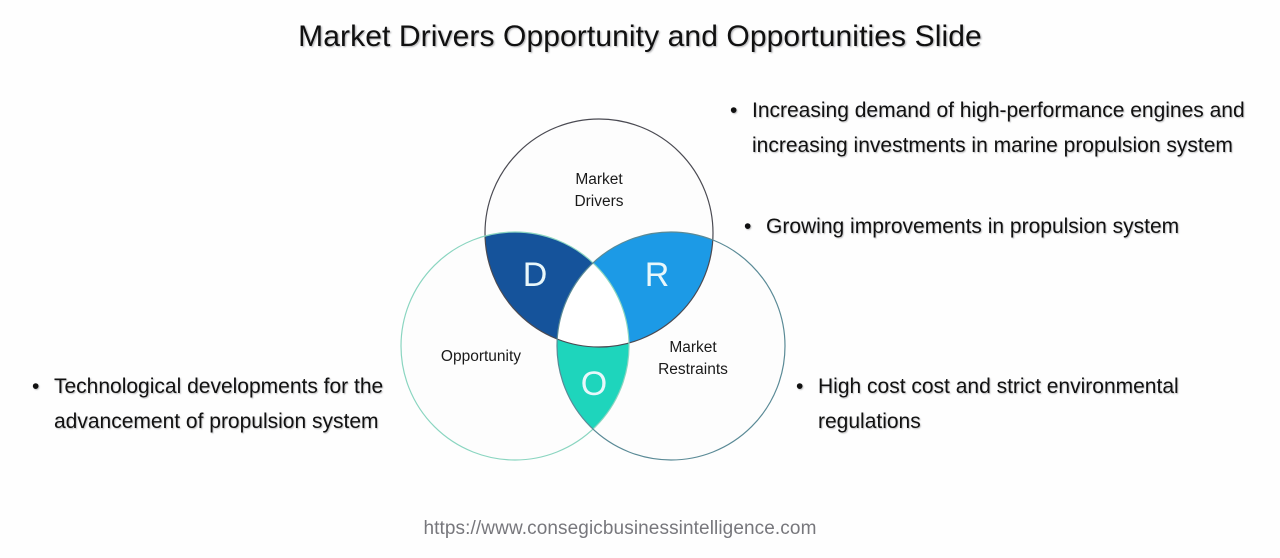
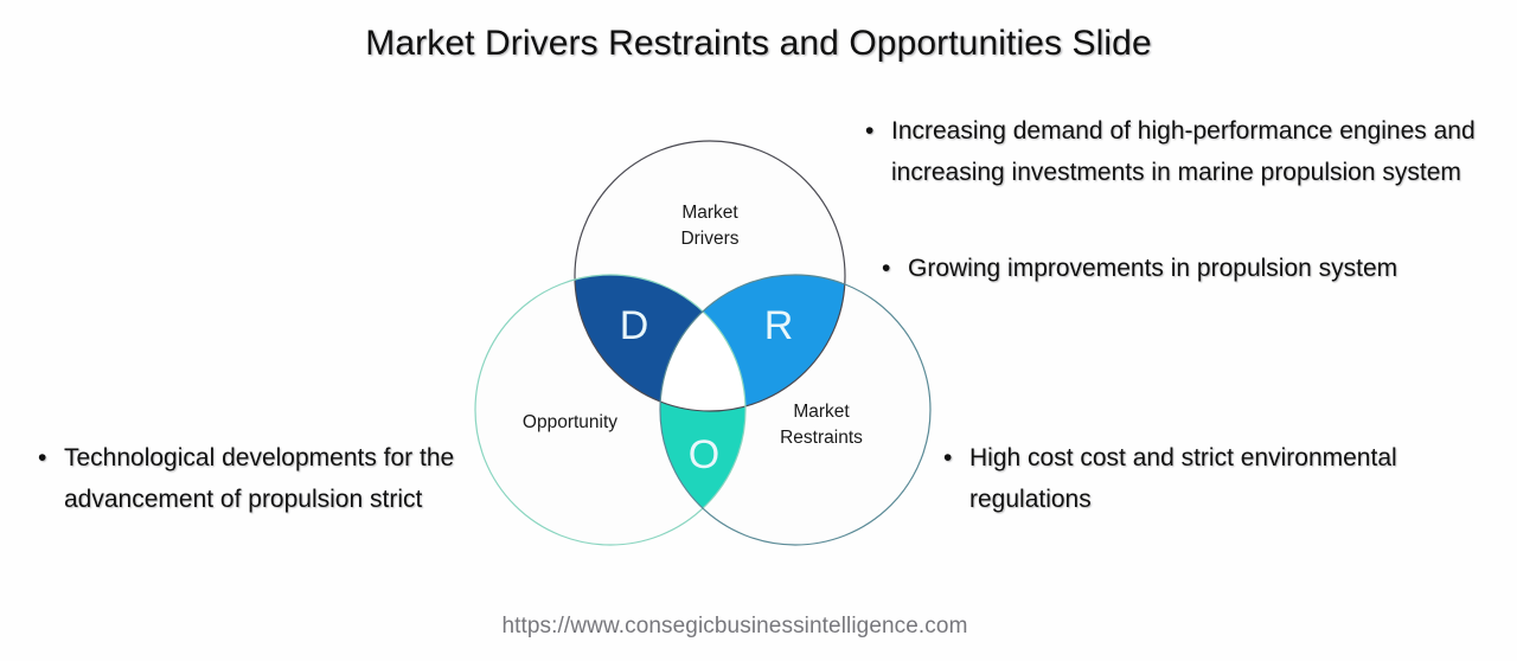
- Market Drivers Opportunity and Opportunities Slide
+ Market Drivers Restraints and Opportunities Slide
  Market
  Drivers
  Opportunity
  Market
  Restraints
  D
  R
  O
  •
  Increasing demand of high-performance engines and increasing investments in marine propulsion system
  •
  Growing improvements in propulsion system
  •
  High cost cost and strict environmental regulations
  •
- Technological developments for the advancement of propulsion system
+ Technological developments for the advancement of propulsion strict
  https://www.consegicbusinessintelligence.com
